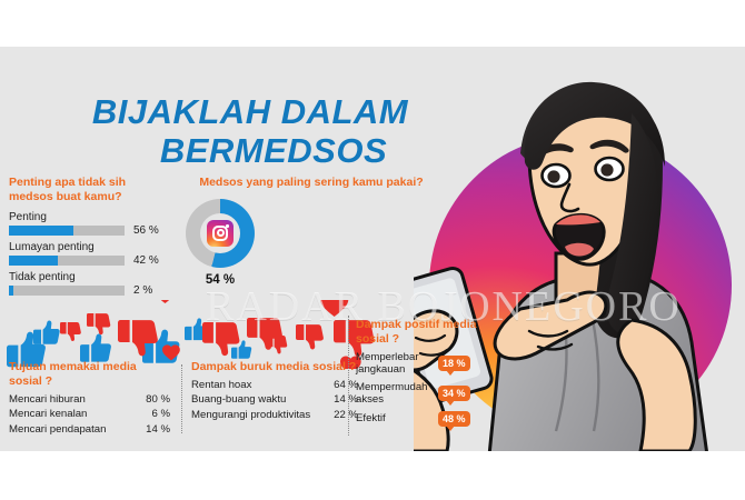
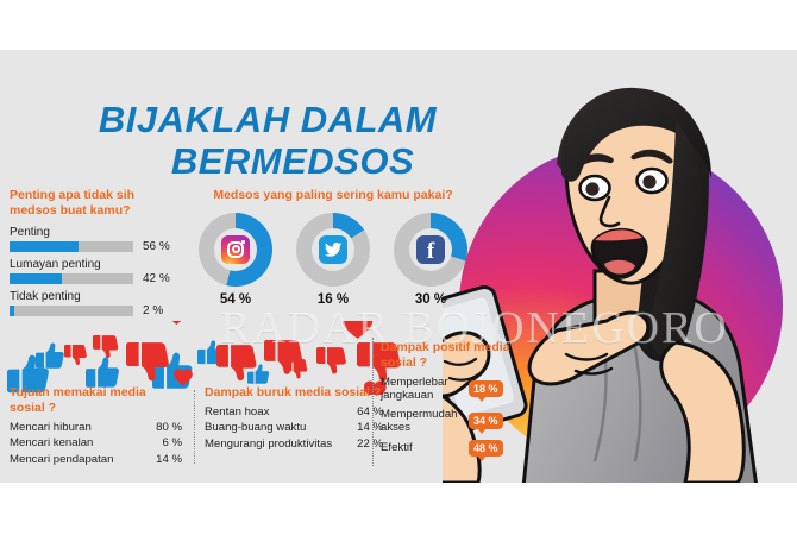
  BIJAKLAH DALAM
  BERMEDSOS
  Penting apa tidak sih medsos buat kamu?
  Penting
  56 %
  Lumayan penting
  42 %
  Tidak penting
  2 %
  Medsos yang paling sering kamu pakai?
  54 %
+ 16 %
+ f
+ 30 %
  Tujuan memakai media sosial ?
  Mencari hiburan
  80 %
  Mencari kenalan
  6 %
  Mencari pendapatan
  14 %
  Dampak buruk media sosial ?
  Rentan hoax
  64 %
  Buang-buang waktu
  14 %
  Mengurangi produktivitas
  22 %
  Dampak positif media sosial ?
  Memperlebar jangkauan
  18 %
  Mempermudah akses
  34 %
  Efektif
  48 %
  RADAR BOJONEGORO
